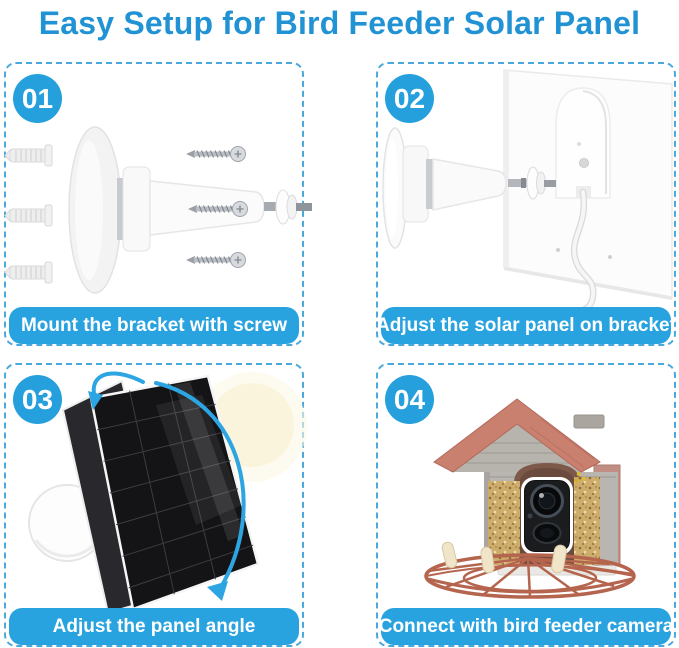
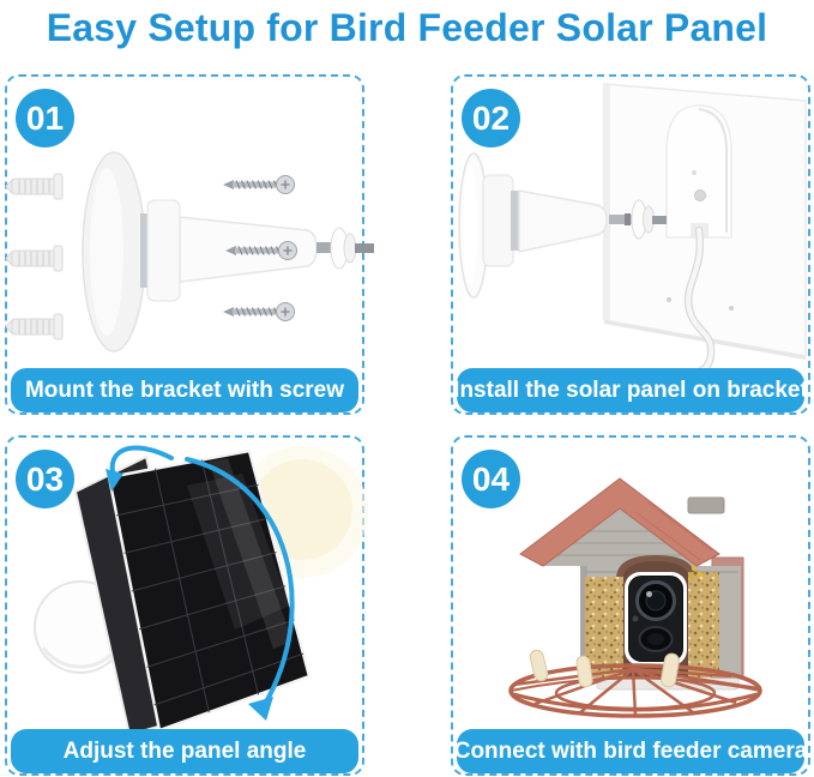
  Easy Setup for Bird Feeder Solar Panel
  01
  Mount the bracket with screw
  02
- Adjust the solar panel on bracket
+ Install the solar panel on bracket
  03
  Adjust the panel angle
  04
  Connect with bird feeder camera
